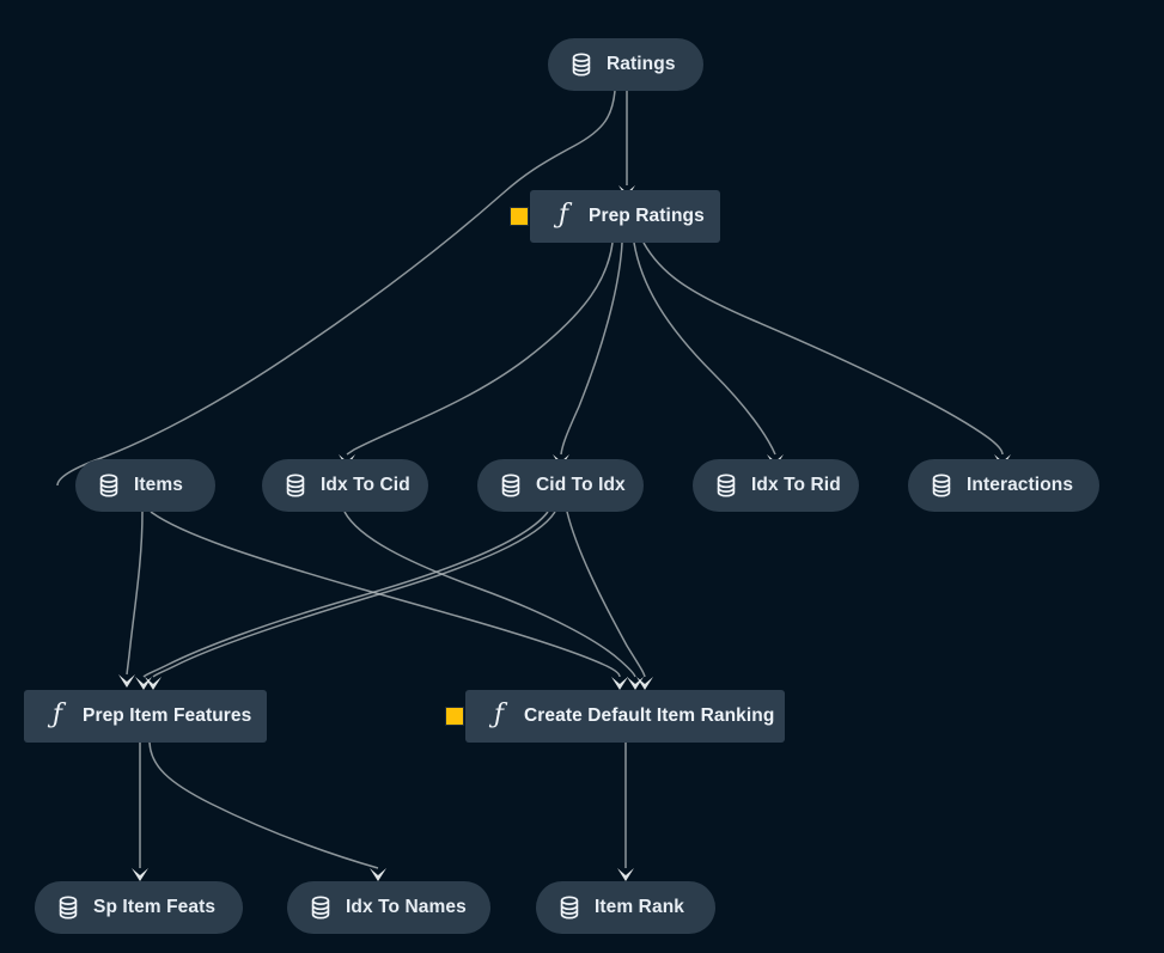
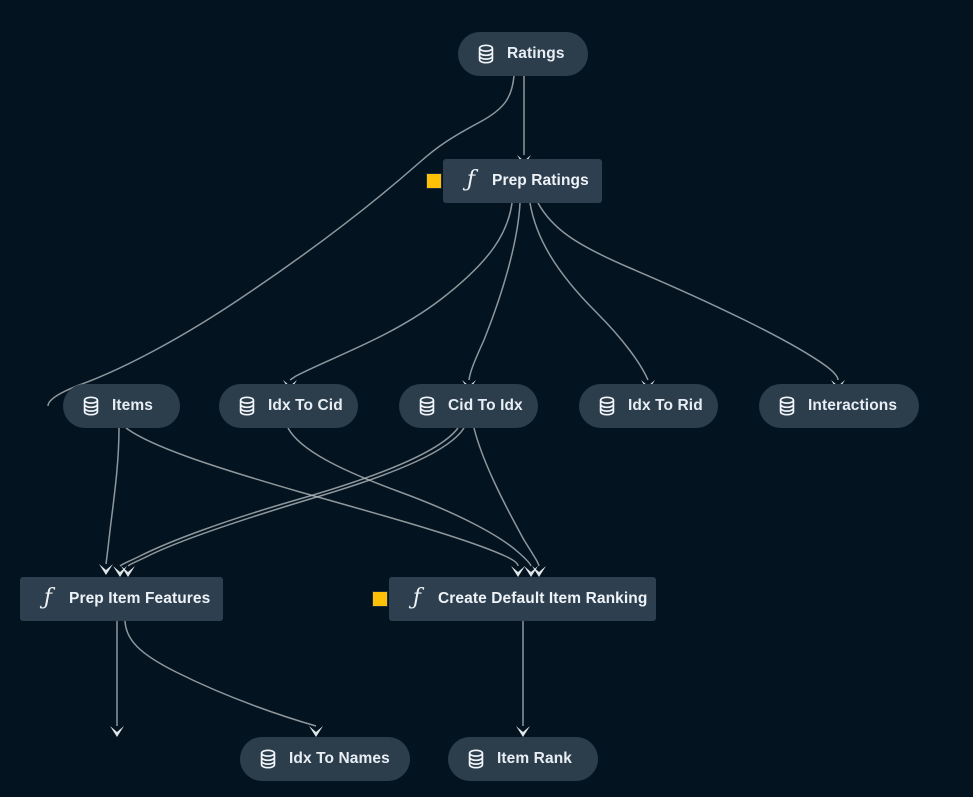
  Ratings
  ƒ
  Prep Ratings
  Items
  Idx To Cid
  Cid To Idx
  Idx To Rid
  Interactions
  ƒ
  Prep Item Features
  ƒ
  Create Default Item Ranking
- Sp Item Feats
  Idx To Names
  Item Rank
